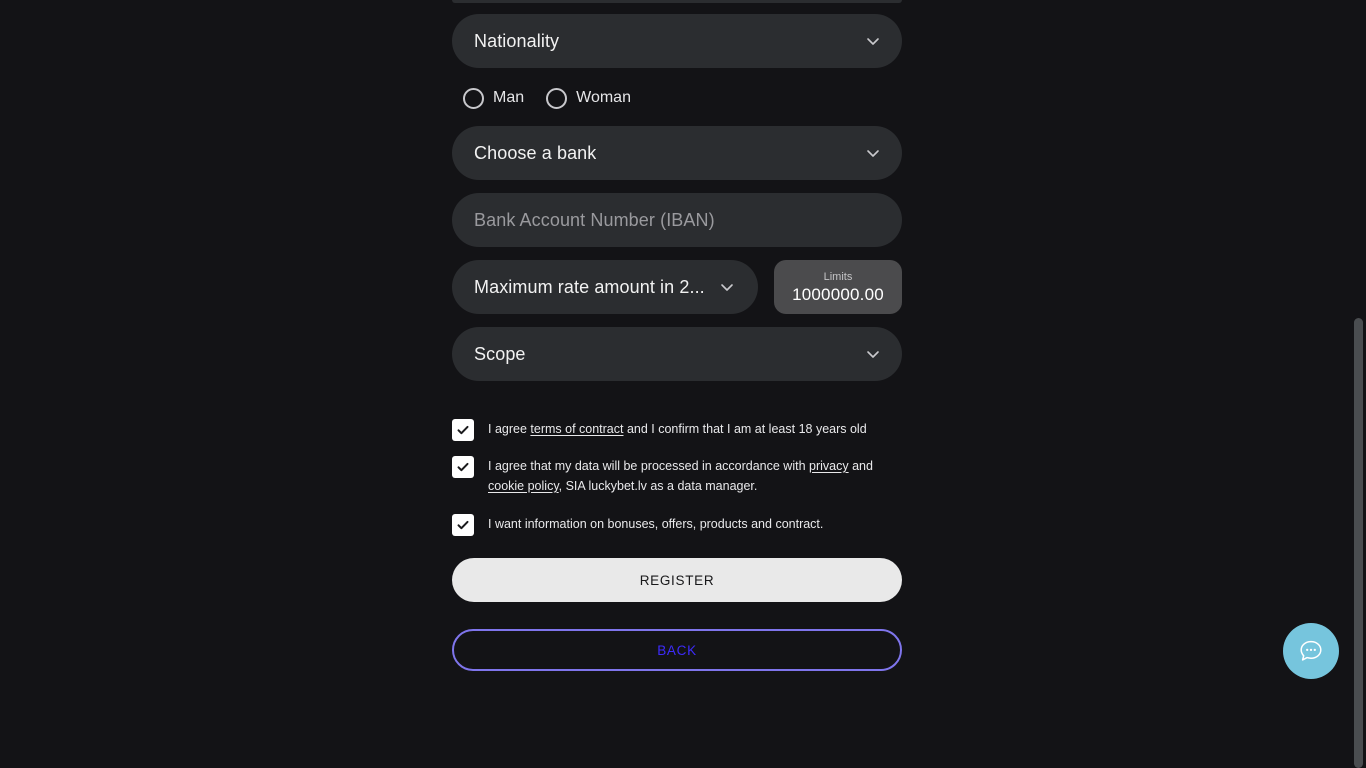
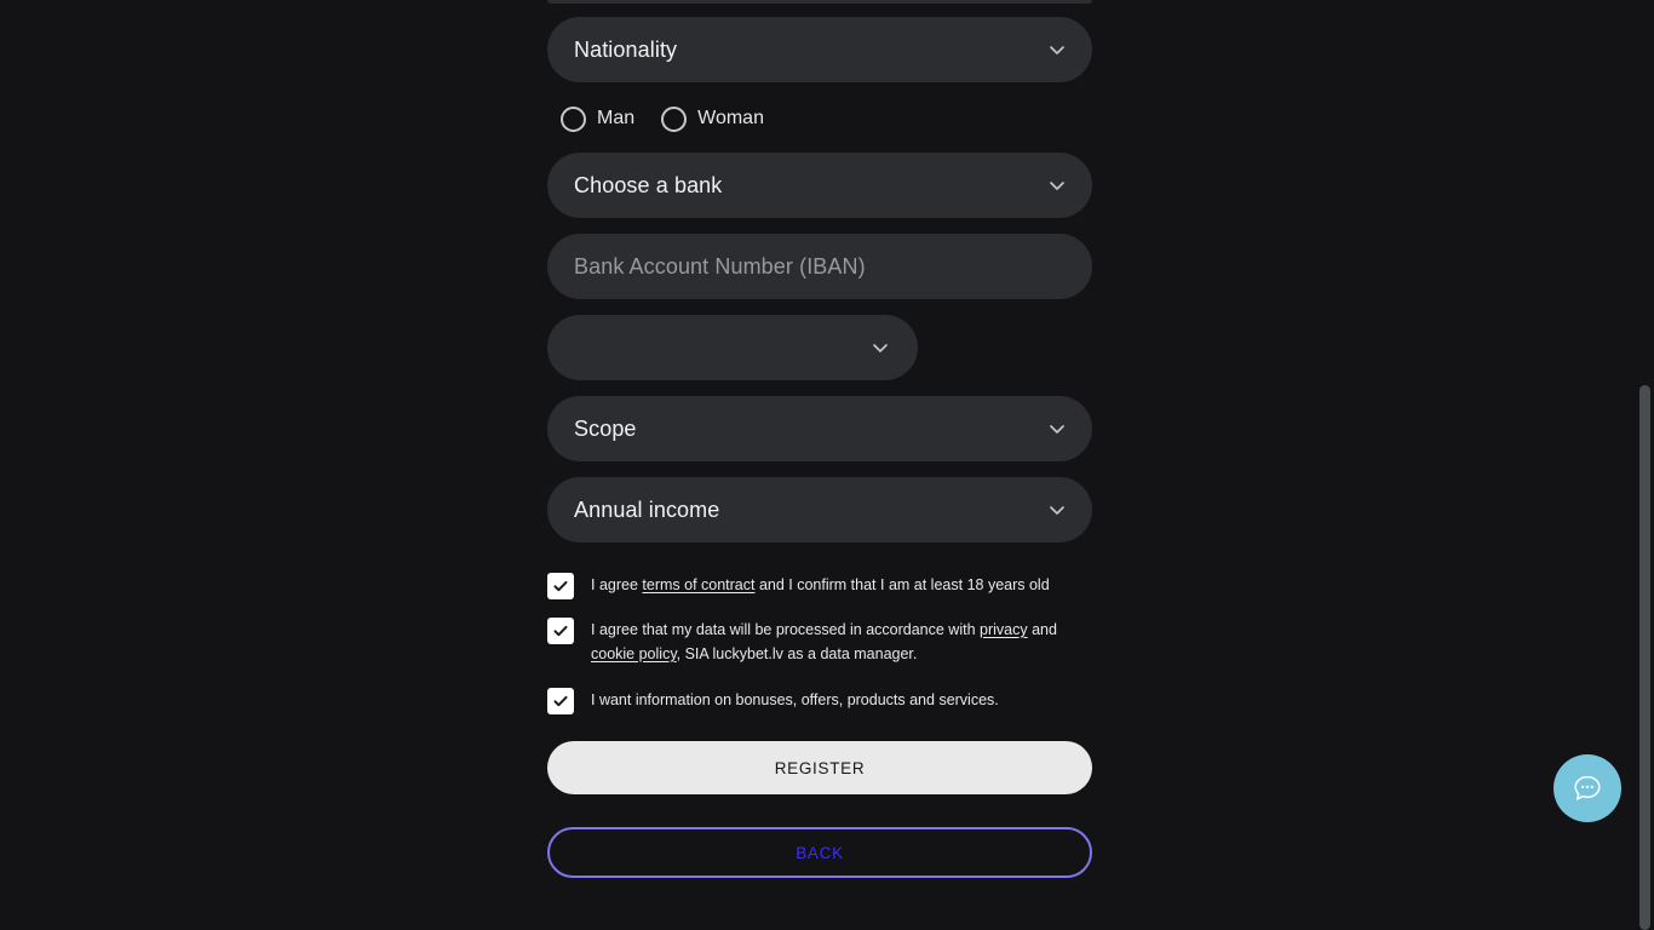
  Nationality
  Man
  Woman
  Choose a bank
  Bank Account Number (IBAN)
- Maximum rate amount in 2...
- Limits
- 1000000.00
  Scope
+ Annual income
  I agree terms of contract and I confirm that I am at least 18 years old
  I agree that my data will be processed in accordance with privacy and cookie policy, SIA luckybet.lv as a data manager.
- I want information on bonuses, offers, products and contract.
+ I want information on bonuses, offers, products and services.
  REGISTER
  BACK
